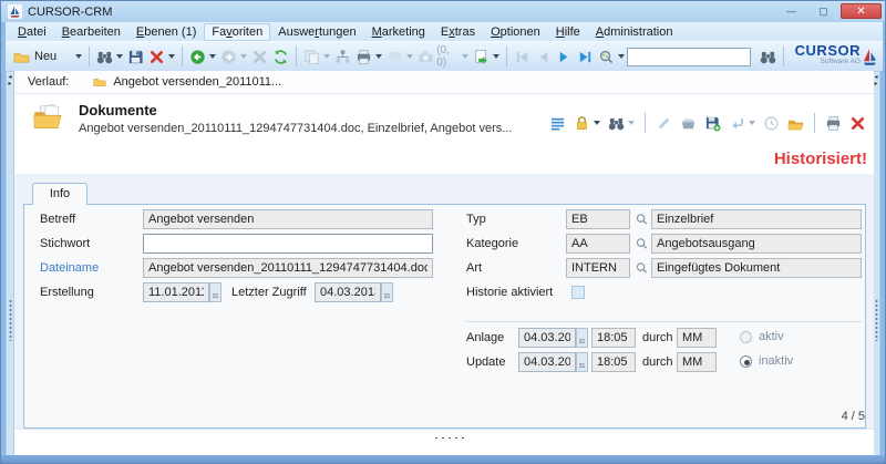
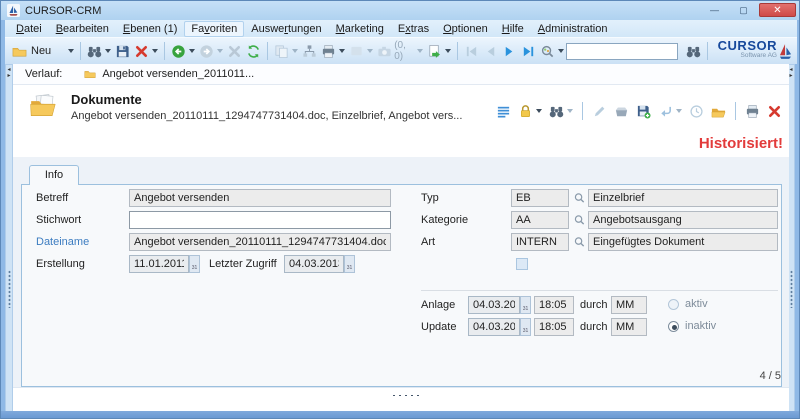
  CURSOR-CRM
  —
  ▢
  ✕
  Datei
  Bearbeiten
  Ebenen (1)
  Favoriten
  Auswertungen
  Marketing
  Extras
  Optionen
  Hilfe
  Administration
  Neu
  (0, 0)
  CURSOR
  Verlauf:
  Angebot versenden_2011011...
  Dokumente
  Angebot versenden_20110111_1294747731404.doc, Einzelbrief, Angebot vers...
  Historisiert!
  Info
  Betreff
  Angebot versenden
  Stichwort
  Dateiname
  Angebot versenden_20110111_1294747731404.doc
  Erstellung
  11.01.201
  Letzter Zugriff
  04.03.201
  Typ
  EB
  Einzelbrief
  Kategorie
  AA
  Angebotsausgang
  Art
  INTERN
  Eingefügtes Dokument
- Historie aktiviert
  Anlage
  04.03.20
  18:05
  durch
  MM
  Update
  04.03.20
  18:05
  durch
  MM
  aktiv
  inaktiv
  4 / 5
